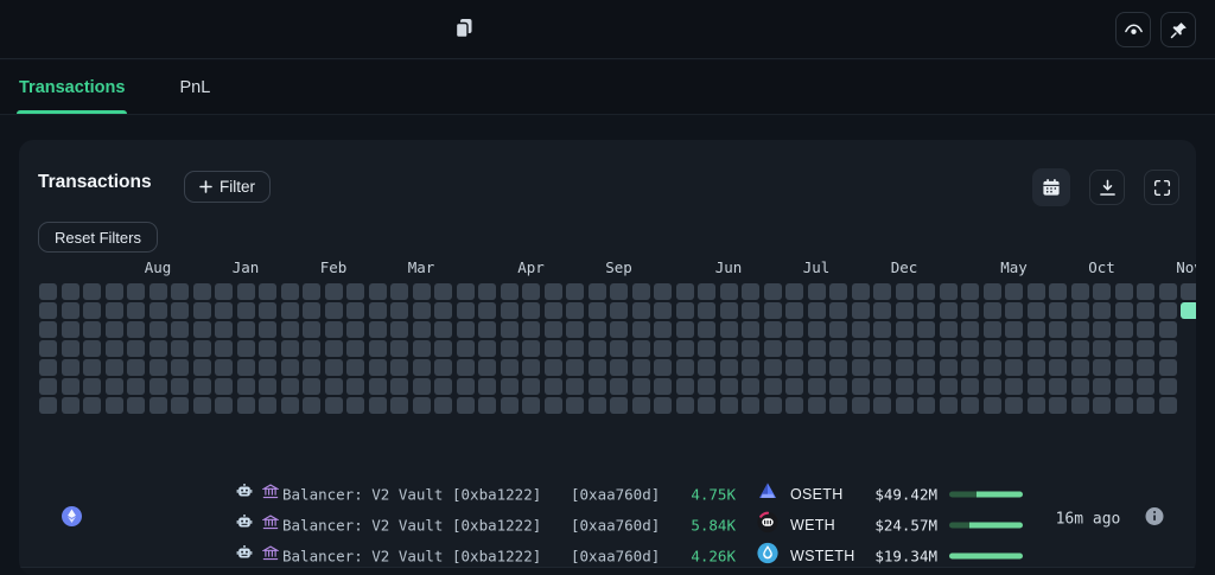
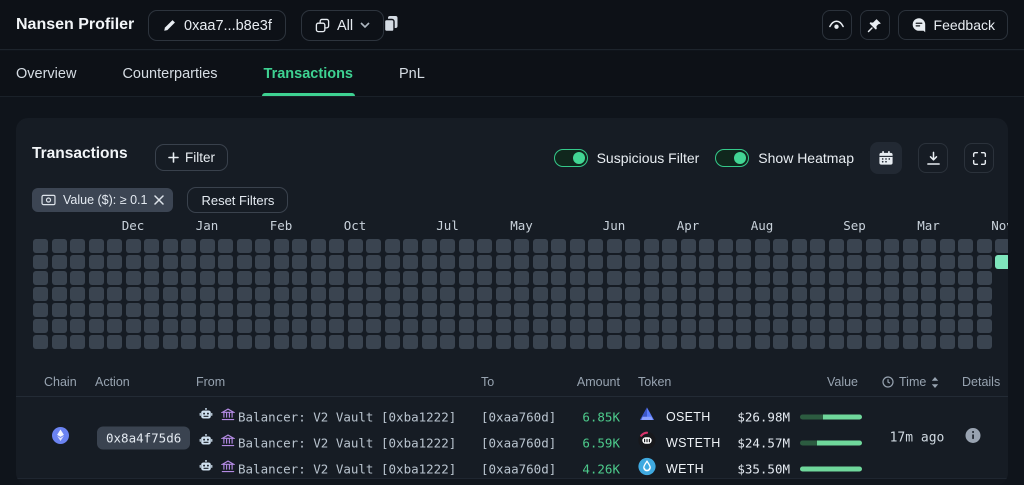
+ Nansen Profiler
+ 0xaa7...b8e3f
+ All
+ Feedback
+ Overview
+ Counterparties
  Transactions
  PnL
  Transactions
  Filter
+ Suspicious Filter
+ Show Heatmap
+ Value ($): ≥ 0.1
  Reset Filters
- Aug
+ Dec
  Jan
  Feb
- Mar
+ Oct
- Apr
+ Jul
- Sep
+ May
  Jun
- Jul
+ Apr
- Dec
+ Aug
- May
+ Sep
- Oct
+ Mar
+ Chain
+ Action
+ From
+ To
+ Amount
+ Token
+ Value
+ Time
+ Details
+ 0x8a4f75d6
- 16m ago
+ 17m ago
  Balancer: V2 Vault [0xba1222]
  [0xaa760d]
- 4.75K
+ 6.85K
  OSETH
- $49.42M
+ $26.98M
  Balancer: V2 Vault [0xba1222]
  [0xaa760d]
- 5.84K
+ 6.59K
- WETH
+ WSTETH
  $24.57M
  Balancer: V2 Vault [0xba1222]
  [0xaa760d]
  4.26K
- WSTETH
+ WETH
- $19.34M
+ $35.50M
